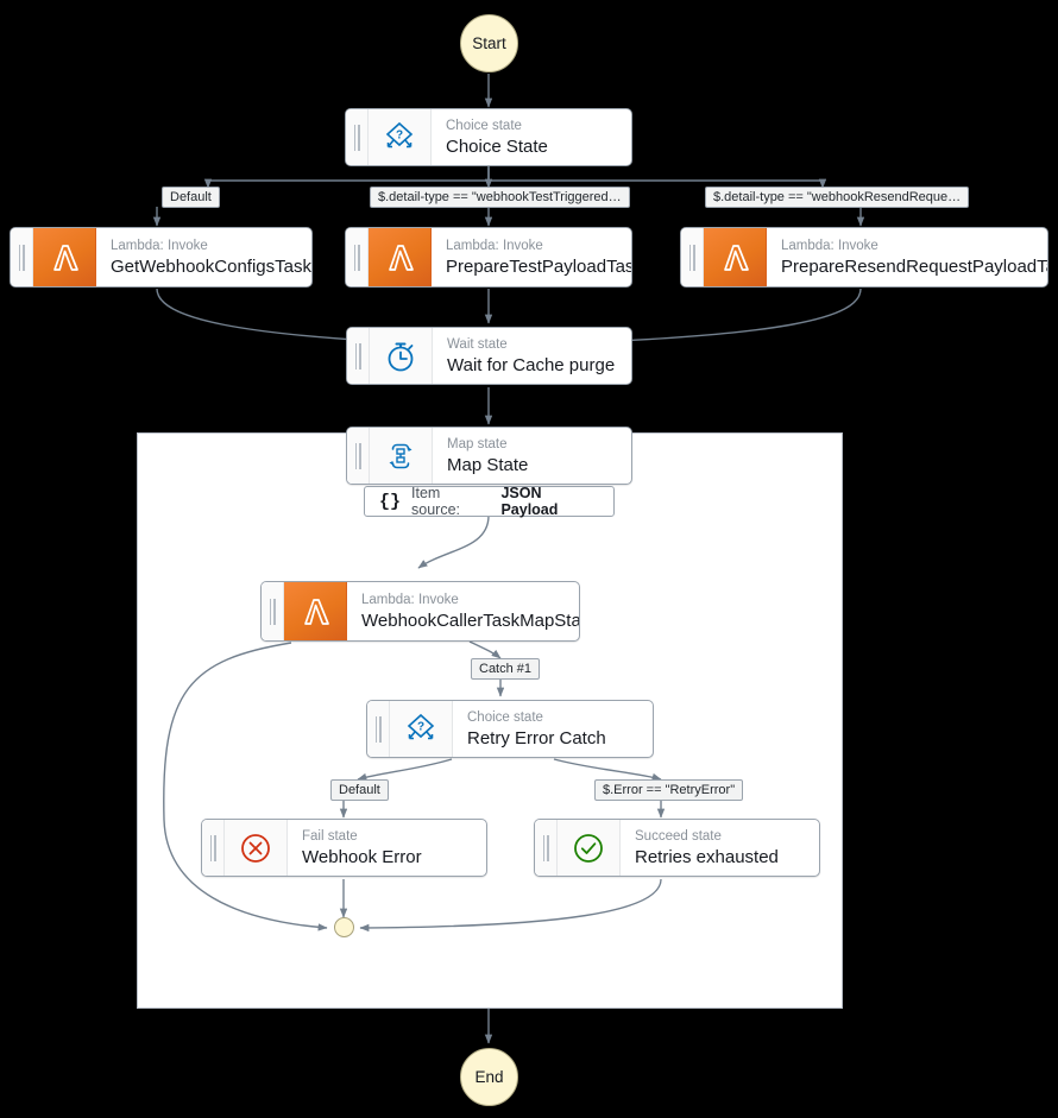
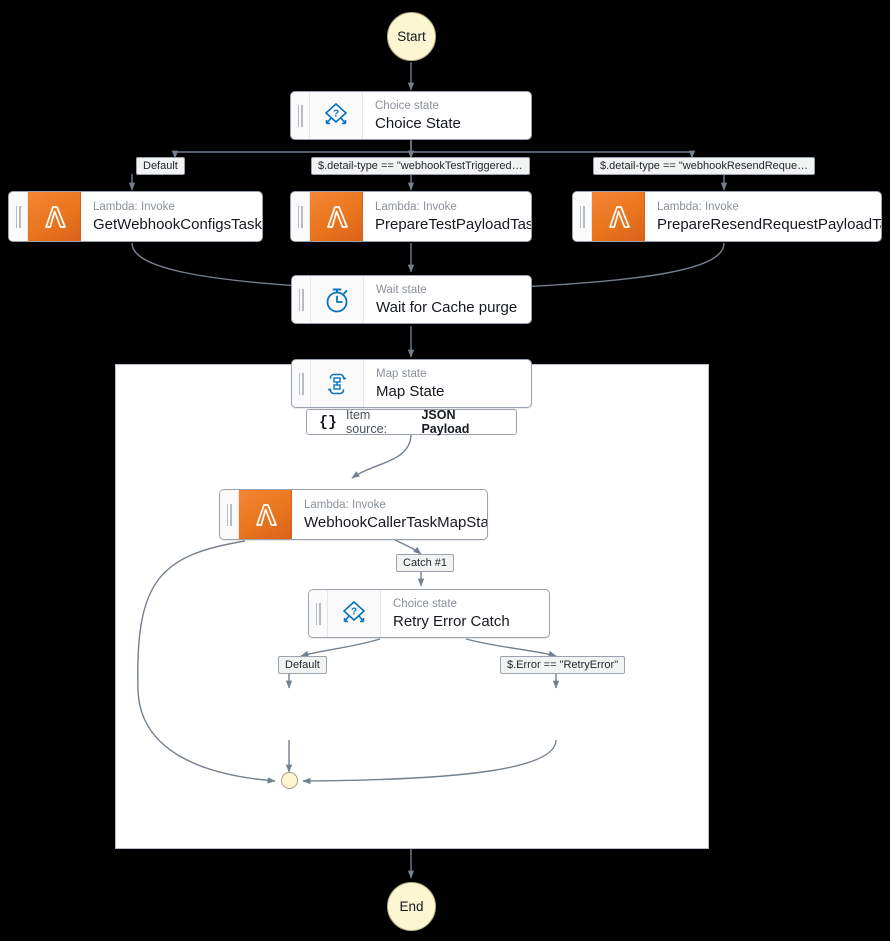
  Start
  End
  ?
  Choice state
  Choice State
  Default
  $.detail-type == "webhookTestTriggered…
  $.detail-type == "webhookResendReque…
  Lambda: Invoke
  GetWebhookConfigsTask
  Lambda: Invoke
  PrepareTestPayloadTas
  Lambda: Invoke
  PrepareResendRequestPayloadT
  Wait state
  Wait for Cache purge
  Map state
  Map State
  {}
  Item source:
  JSON Payload
  Lambda: Invoke
  WebhookCallerTaskMapSta
  Catch #1
  ?
  Choice state
  Retry Error Catch
  Default
  $.Error == "RetryError"
- Fail state
- Webhook Error
- Succeed state
- Retries exhausted
